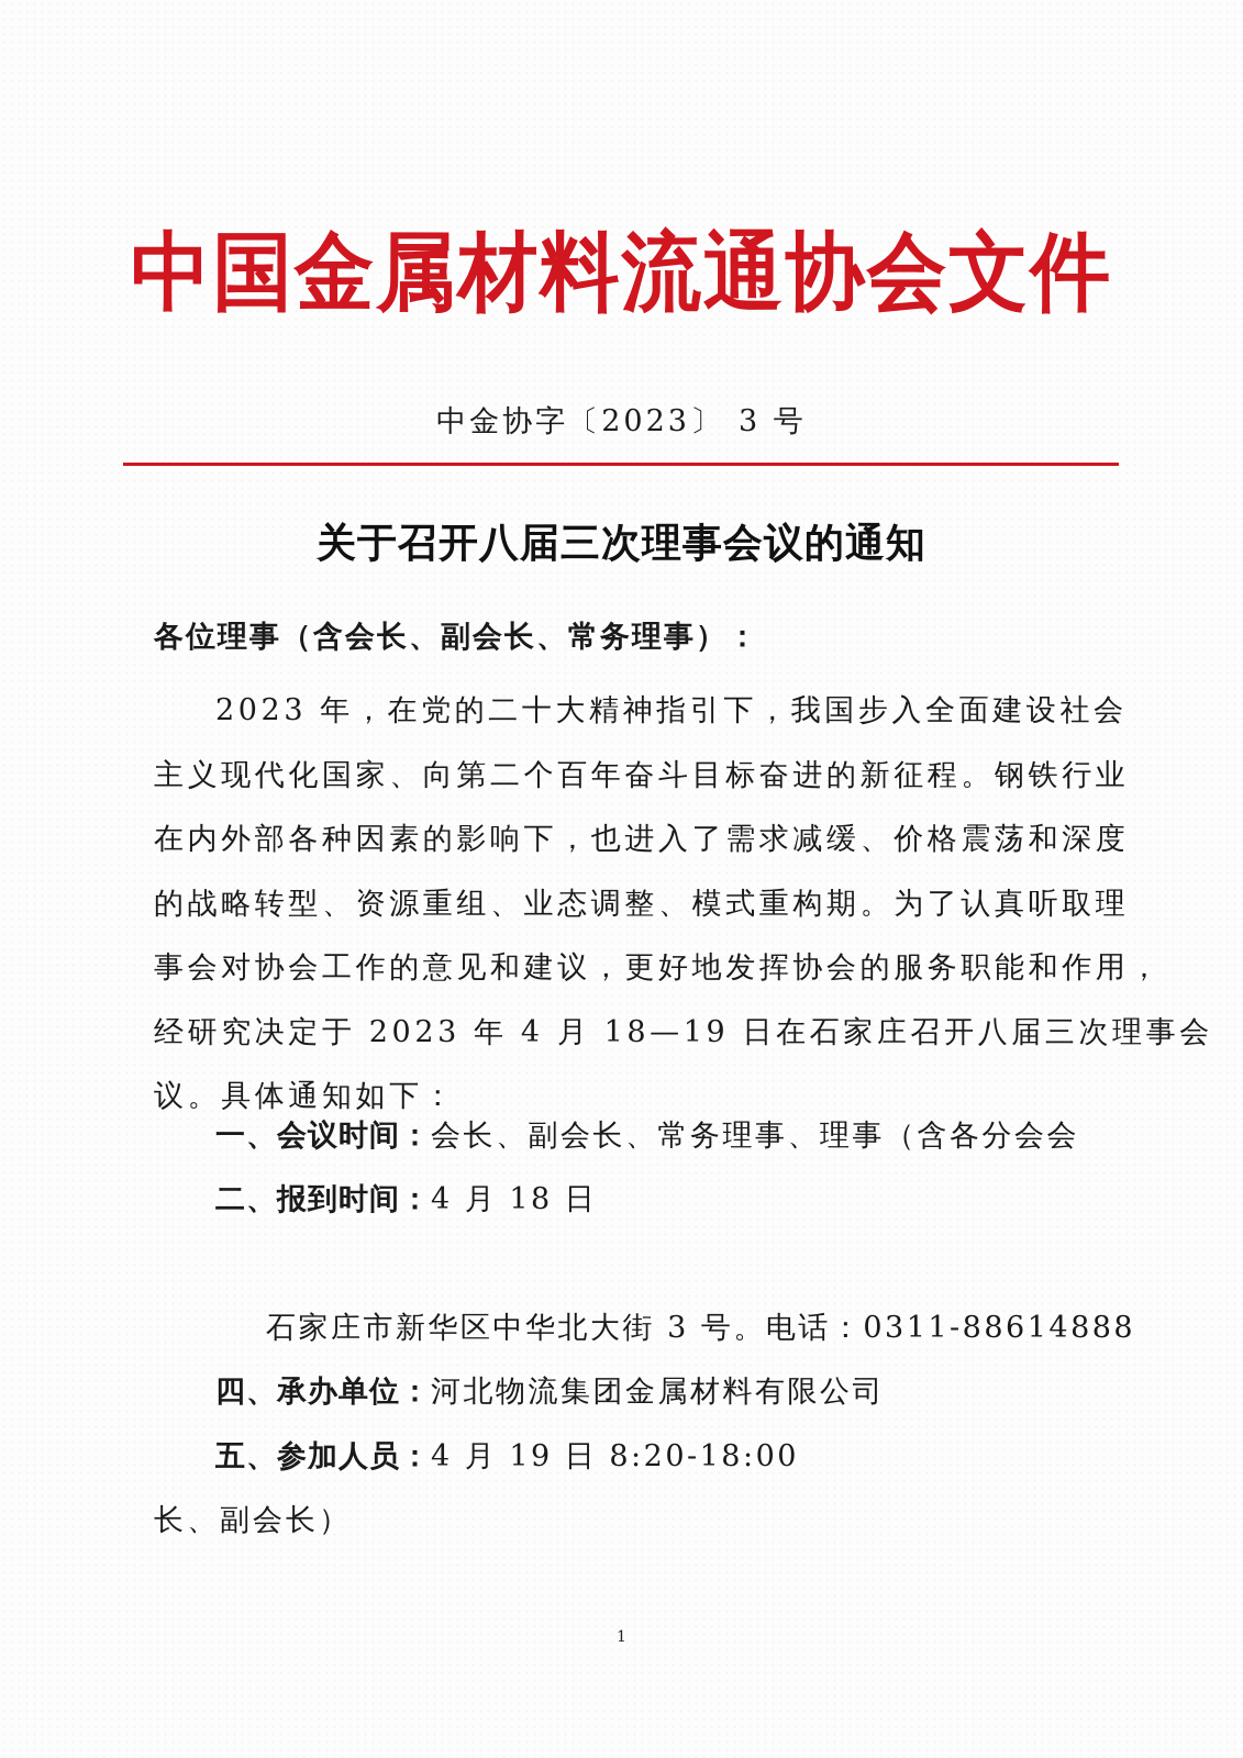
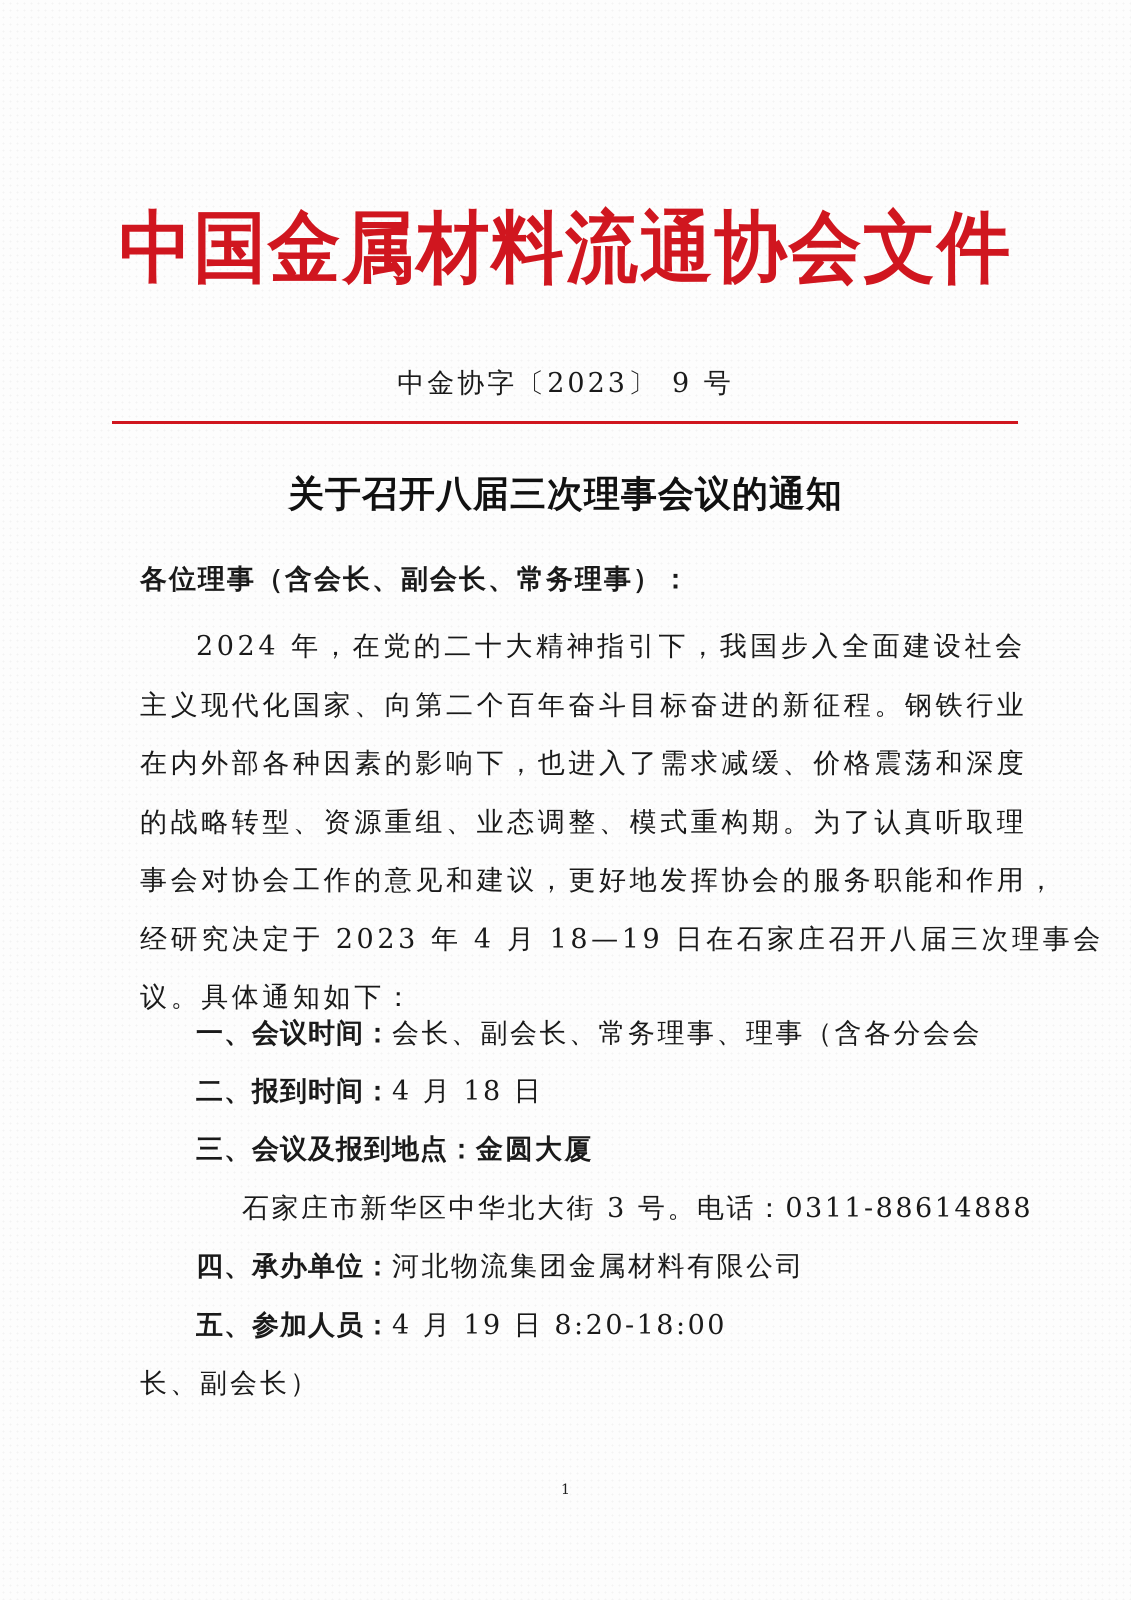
  中国金属材料流通协会文件
- 中金协字〔2023〕 3 号
+ 中金协字〔2023〕 9 号
  关于召开八届三次理事会议的通知
  各位理事（含会长、副会长、常务理事）：
- 2023 年，在党的二十大精神指引下，我国步入全面建设社会
+ 2024 年，在党的二十大精神指引下，我国步入全面建设社会
  主义现代化国家、向第二个百年奋斗目标奋进的新征程。钢铁行业
  在内外部各种因素的影响下，也进入了需求减缓、价格震荡和深度
  的战略转型、资源重组、业态调整、模式重构期。为了认真听取理
  事会对协会工作的意见和建议，更好地发挥协会的服务职能和作用，
  经研究决定于 2023 年 4 月 18—19 日在石家庄召开八届三次理事会
  议。具体通知如下：
  一、会议时间：会长、副会长、常务理事、理事（含各分会会
  二、报到时间：4 月 18 日
+ 三、会议及报到地点：金圆大厦
  石家庄市新华区中华北大街 3 号。电话：0311-88614888
  四、承办单位：河北物流集团金属材料有限公司
  五、参加人员：4 月 19 日 8:20-18:00
  长、副会长）
  1
